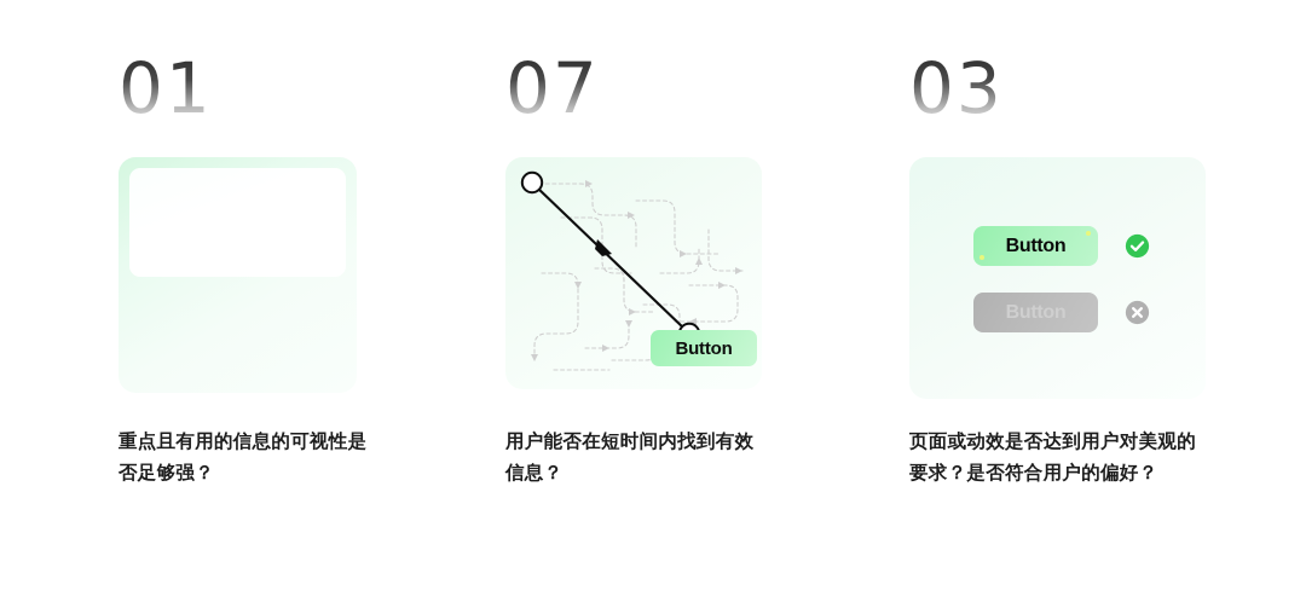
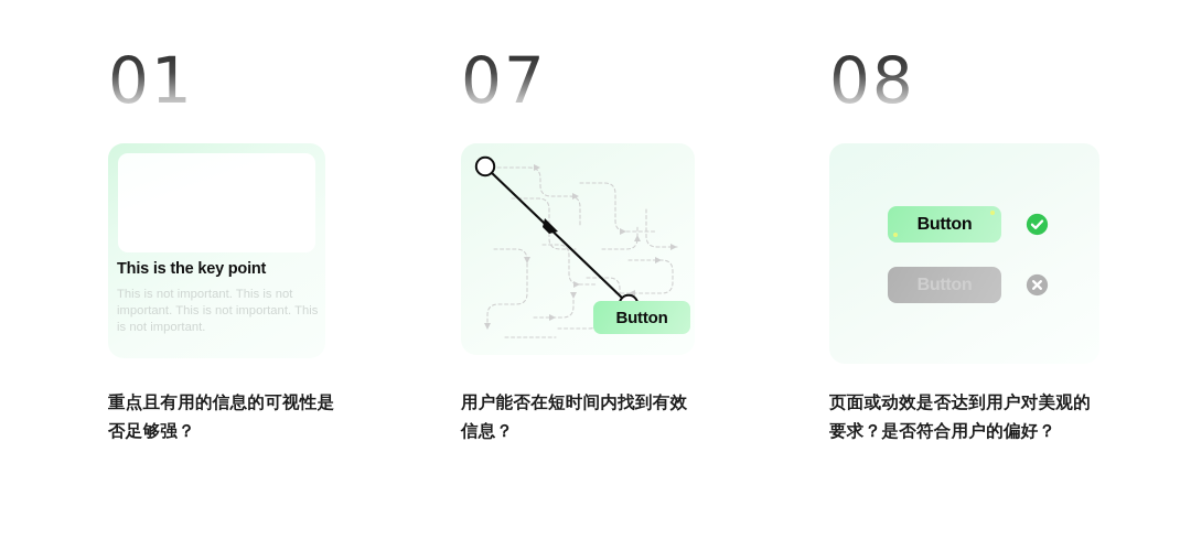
  01
+ This is the key point
+ This is not important. This is not important. This is not important. This is not important.
  重点且有用的信息的可视性是否足够强？
  07
  Button
  用户能否在短时间内找到有效信息？
- 03
+ 08
  Button
  Button
  页面或动效是否达到用户对美观的要求？是否符合用户的偏好？
